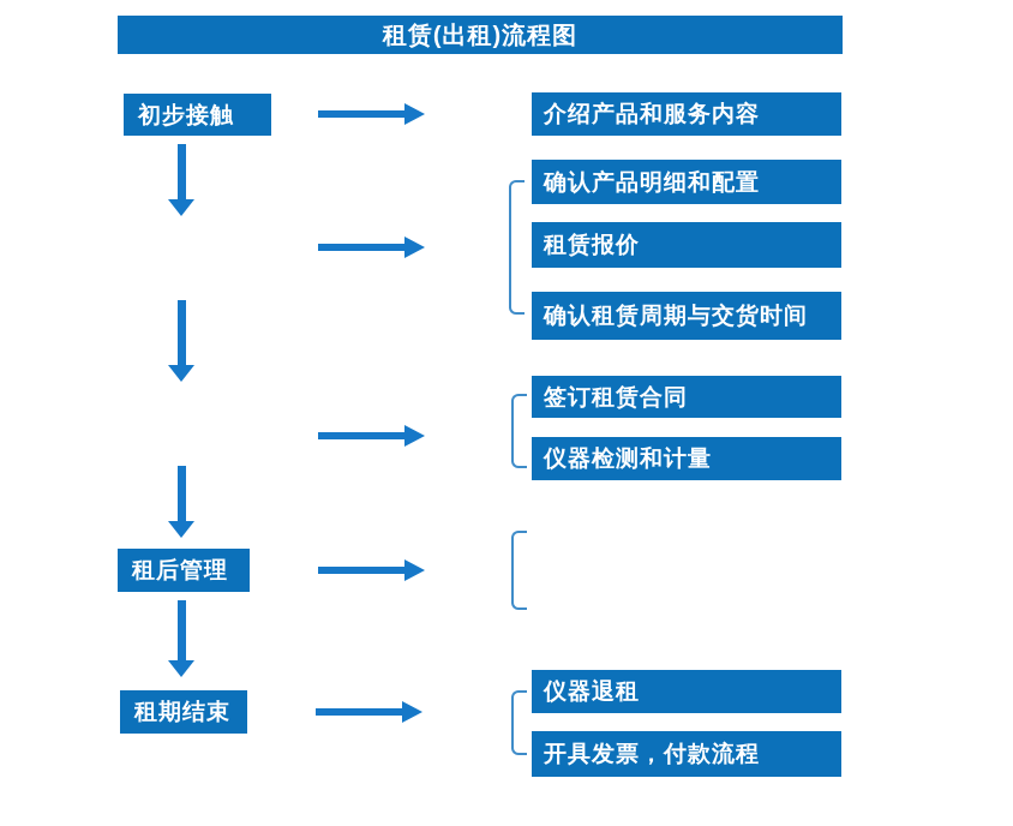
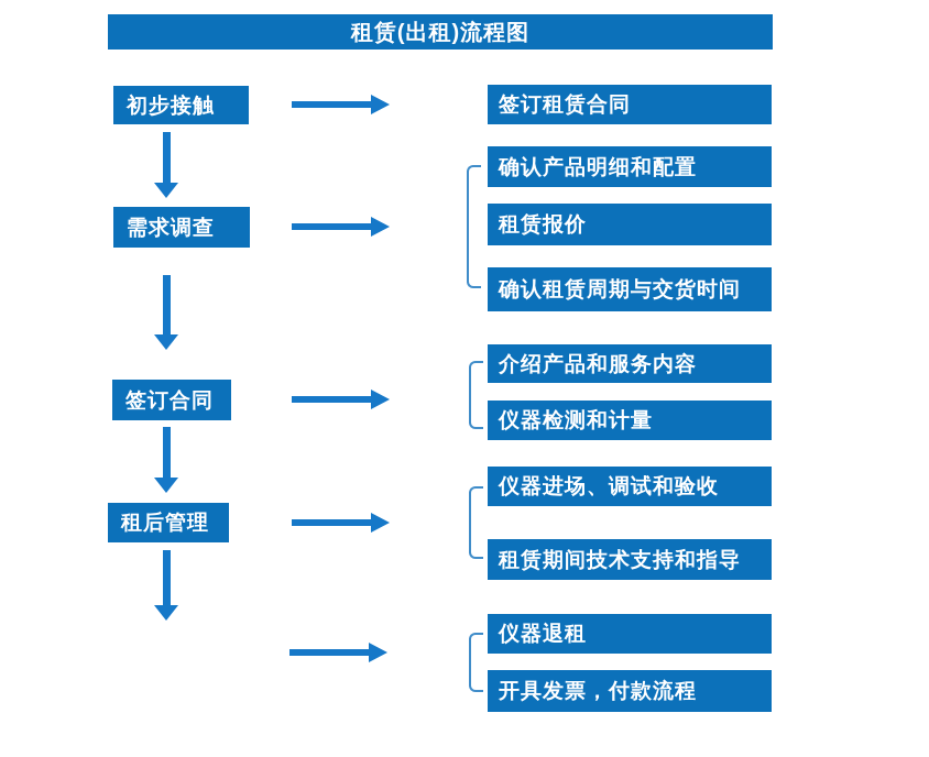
  租赁(出租)流程图
  初步接触
+ 需求调查
+ 签订合同
  租后管理
- 租期结束
- 介绍产品和服务内容
+ 签订租赁合同
  确认产品明细和配置
  租赁报价
  确认租赁周期与交货时间
- 签订租赁合同
+ 介绍产品和服务内容
  仪器检测和计量
+ 仪器进场、调试和验收
+ 租赁期间技术支持和指导
  仪器退租
  开具发票，付款流程
